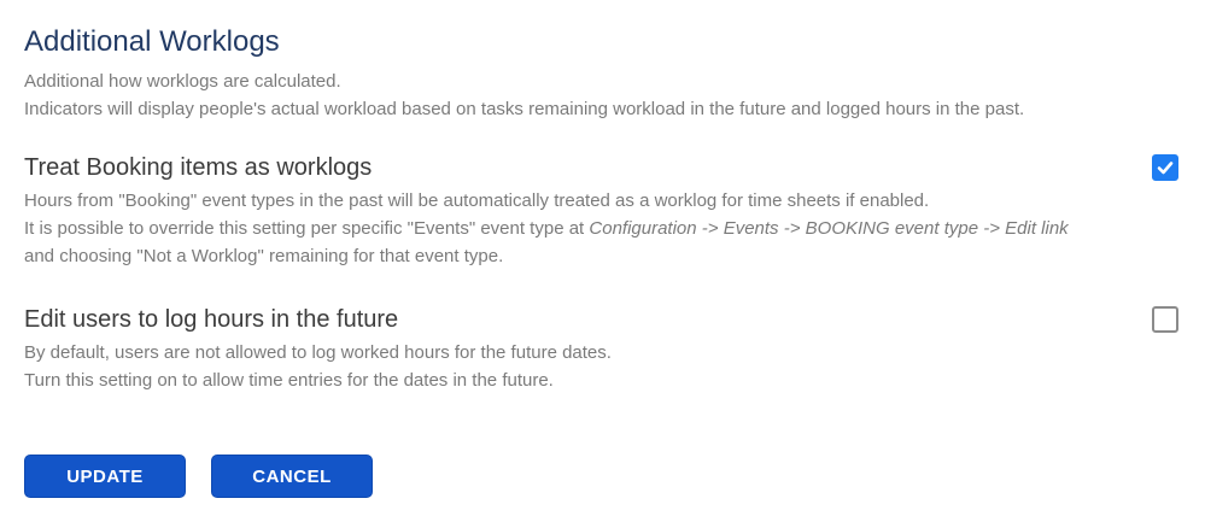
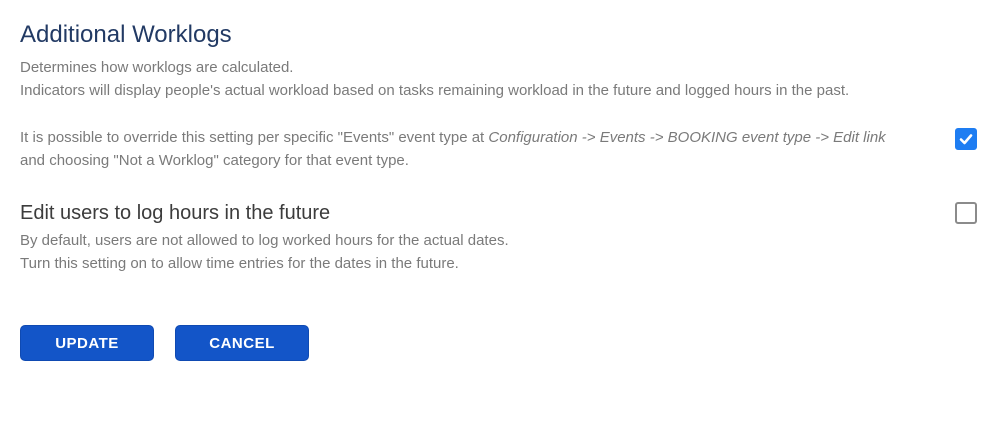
  Additional Worklogs
- Additional how worklogs are calculated.
+ Determines how worklogs are calculated.
  Indicators will display people's actual workload based on tasks remaining workload in the future and logged hours in the past.
- Treat Booking items as worklogs
- Hours from "Booking" event types in the past will be automatically treated as a worklog for time sheets if enabled.
  It is possible to override this setting per specific "Events" event type at Configuration -> Events -> BOOKING event type -> Edit link
- and choosing "Not a Worklog" remaining for that event type.
+ and choosing "Not a Worklog" category for that event type.
  Edit users to log hours in the future
- By default, users are not allowed to log worked hours for the future dates.
+ By default, users are not allowed to log worked hours for the actual dates.
  Turn this setting on to allow time entries for the dates in the future.
  UPDATE
  CANCEL
